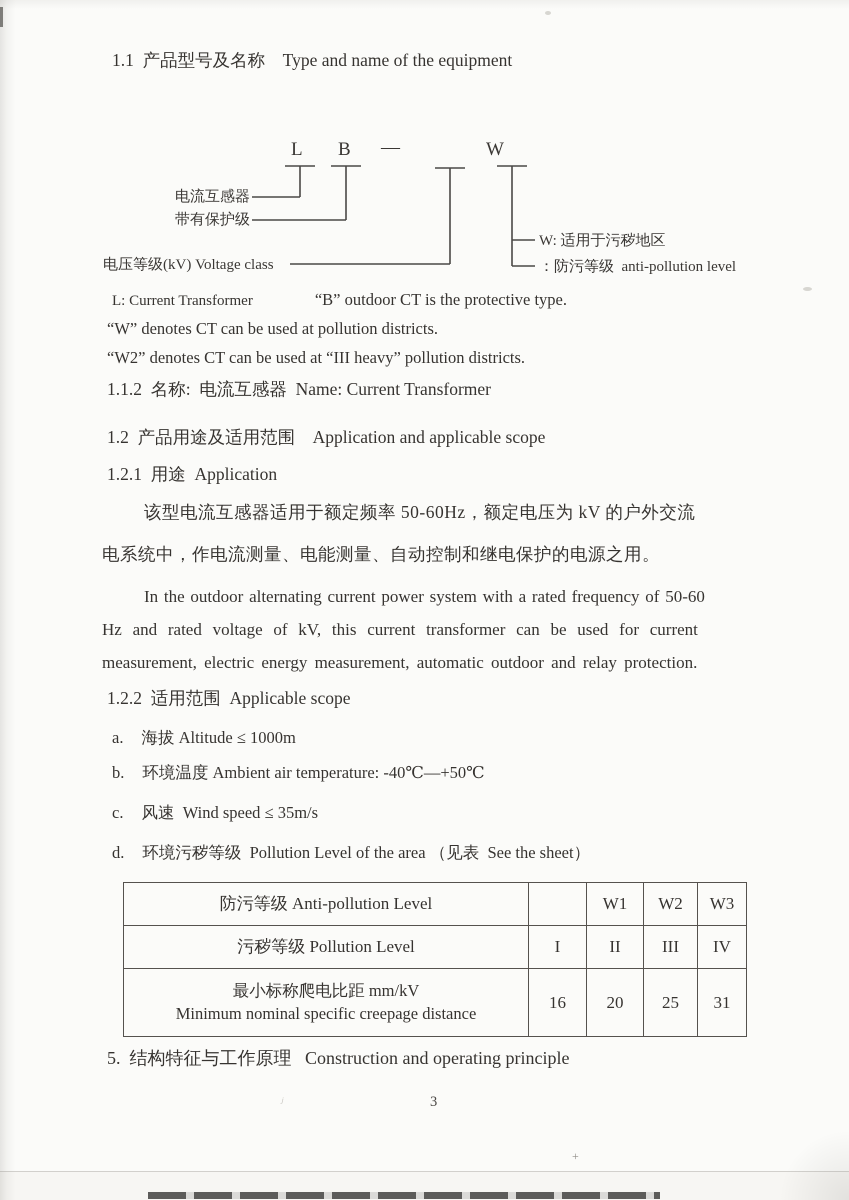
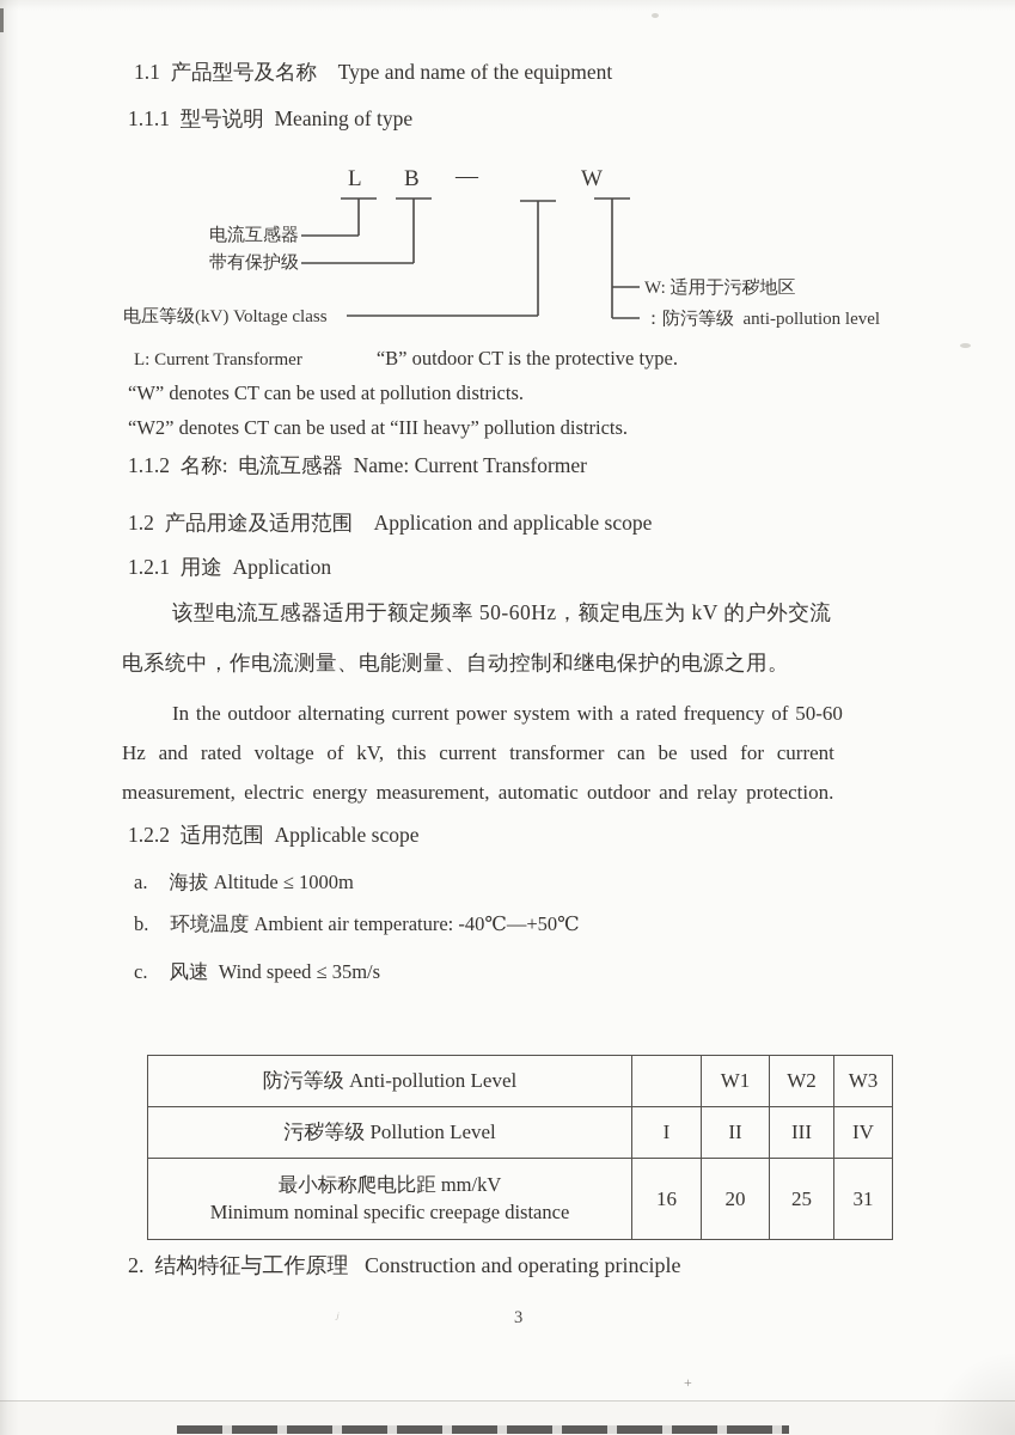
  1.1 产品型号及名称 Type and name of the equipment
+ 1.1.1 型号说明 Meaning of type
  L
  B
  —
  W
  电流互感器
  带有保护级
  电压等级(kV) Voltage class
  W: 适用于污秽地区
  ：防污等级 anti-pollution level
  L: Current Transformer “B” outdoor CT is the protective type.
  “W” denotes CT can be used at pollution districts.
  “W2” denotes CT can be used at “III heavy” pollution districts.
  1.1.2 名称: 电流互感器 Name: Current Transformer
  1.2 产品用途及适用范围 Application and applicable scope
  1.2.1 用途 Application
  该型电流互感器适用于额定频率 50-60Hz，额定电压为 kV 的户外交流
  电系统中，作电流测量、电能测量、自动控制和继电保护的电源之用。
  In the outdoor alternating current power system with a rated frequency of 50-60
  Hz and rated voltage of kV, this current transformer can be used for current
  measurement, electric energy measurement, automatic outdoor and relay protection.
  1.2.2 适用范围 Applicable scope
  a. 海拔 Altitude ≤ 1000m
  b. 环境温度 Ambient air temperature: -40℃—+50℃
  c. 风速 Wind speed ≤ 35m/s
- d. 环境污秽等级 Pollution Level of the area （见表 See the sheet）
  防污等级 Anti-pollution Level		W1	W2	W3
  污秽等级 Pollution Level	I	II	III	IV
  最小标称爬电比距 mm/kV Minimum nominal specific creepage distance	16	20	25	31
- 5. 结构特征与工作原理 Construction and operating principle
+ 2. 结构特征与工作原理 Construction and operating principle
  3
  +
